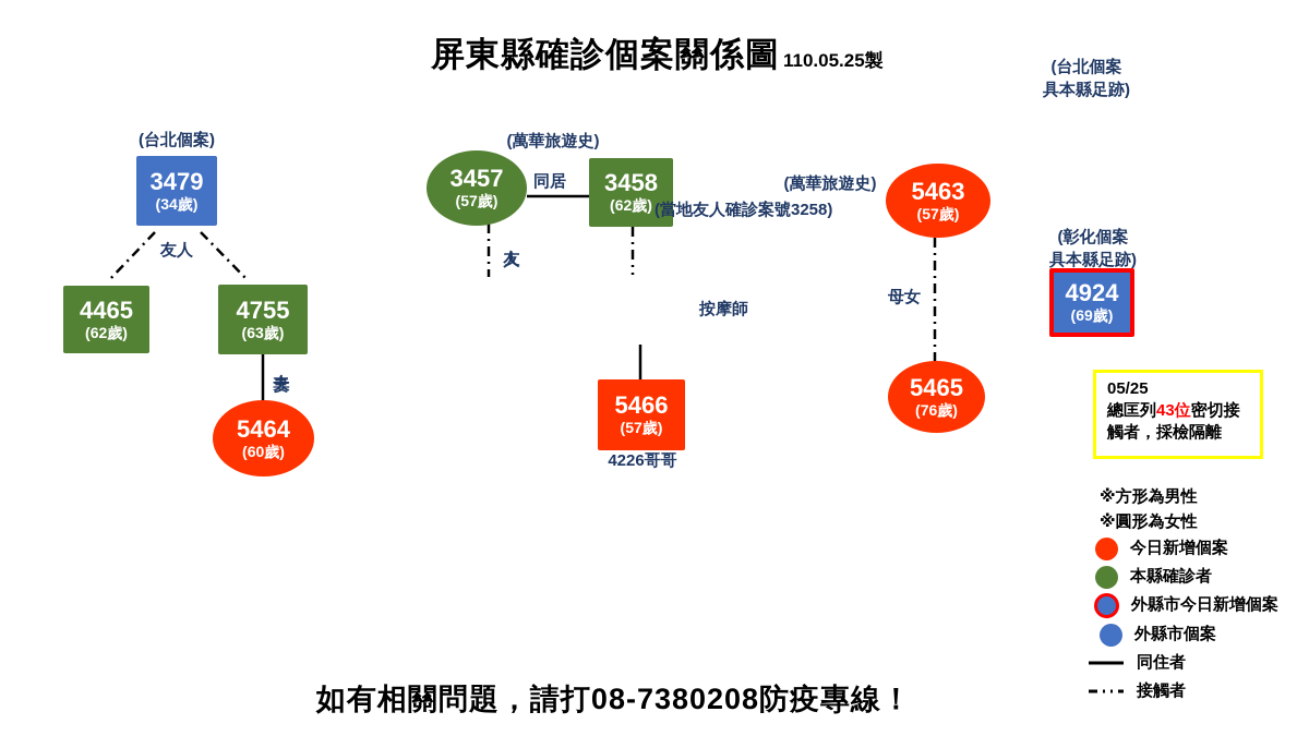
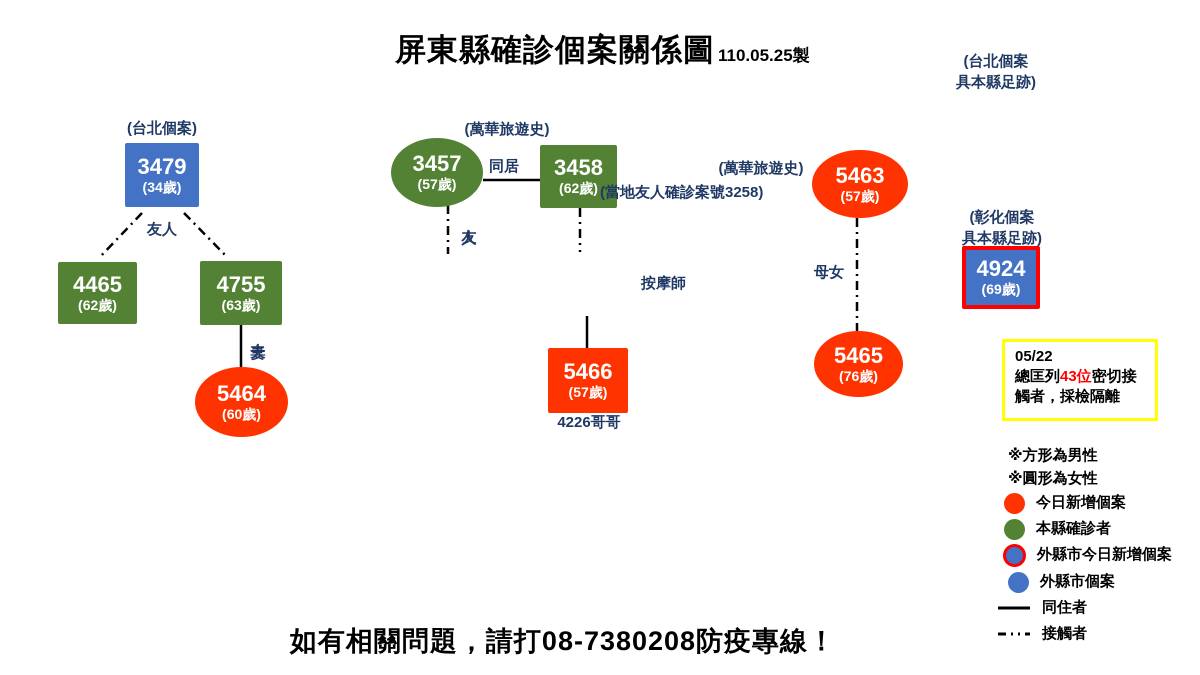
  屏東縣確診個案關係圖
  110.05.25製
  (台北個案)
  3479
  (34歲)
  友人
  4465
  (62歲)
  4755
  (63歲)
  5464
  (60歲)
  (萬華旅遊史)
  3457
  (57歲)
  同居
  3458
  (62歲)
  按摩師
  5466
  (57歲)
  4226哥哥
  (萬華旅遊史)
  (當地友人確診案號3258)
  5463
  (57歲)
  母女
  5465
  (76歲)
  (台北個案
  具本縣足跡)
  (彰化個案
  具本縣足跡)
  4924
  (69歲)
- 05/25
+ 05/22
  總匡列43位密切接
  觸者，採檢隔離
  ※方形為男性
  ※圓形為女性
  今日新增個案
  本縣確診者
  外縣市今日新增個案
  外縣市個案
  同住者
  接觸者
  如有相關問題，請打08-7380208防疫專線！
